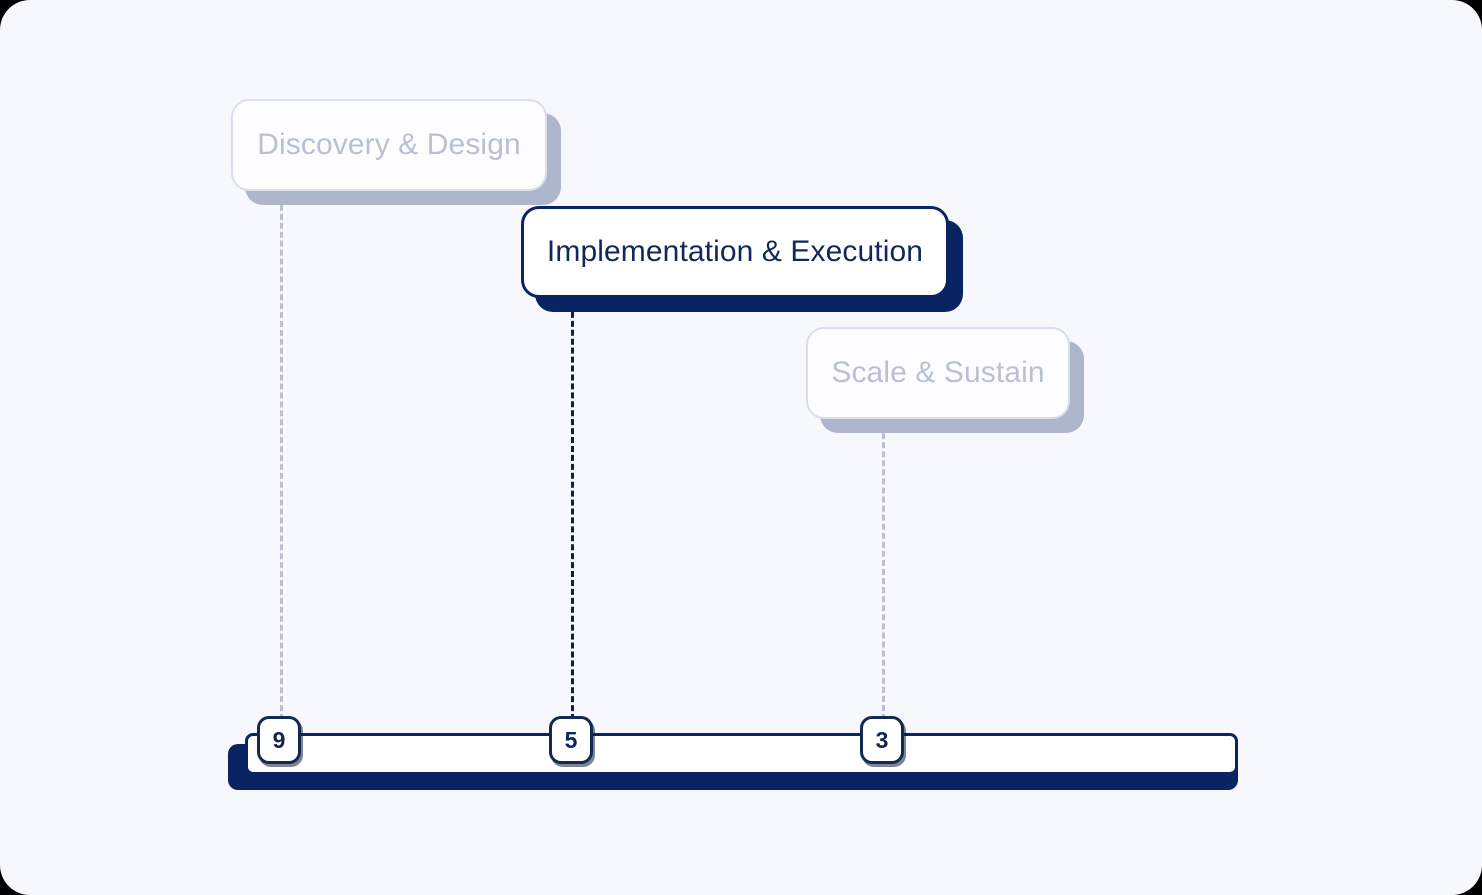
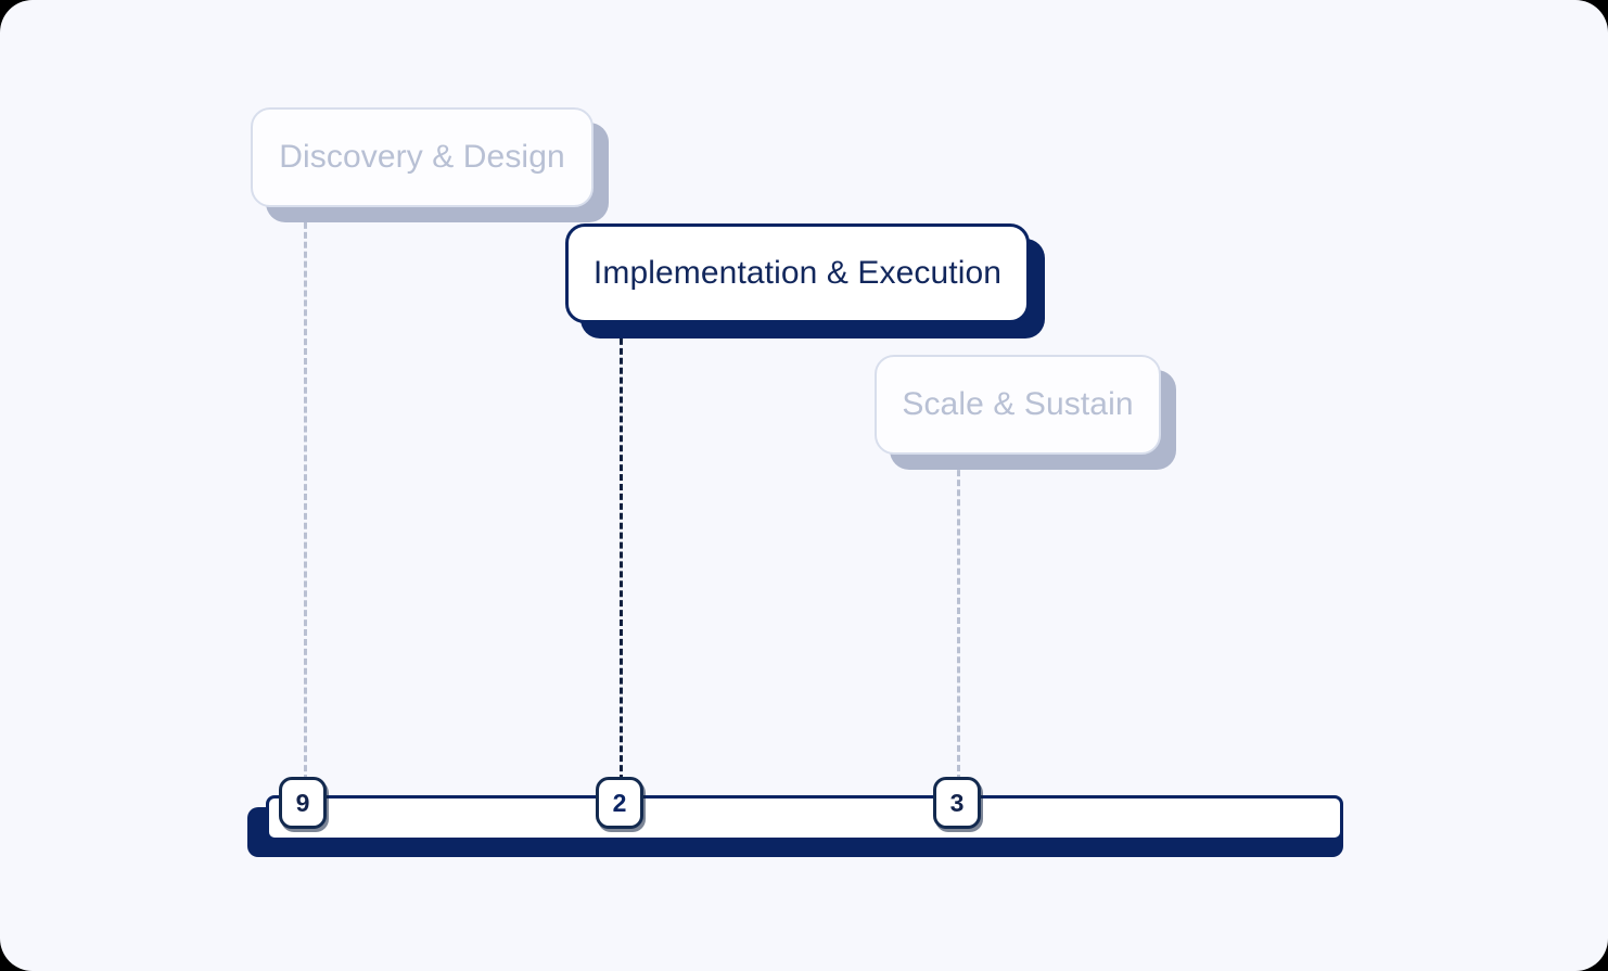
  Discovery & Design
  Implementation & Execution
  Scale & Sustain
  9
- 5
+ 2
  3
